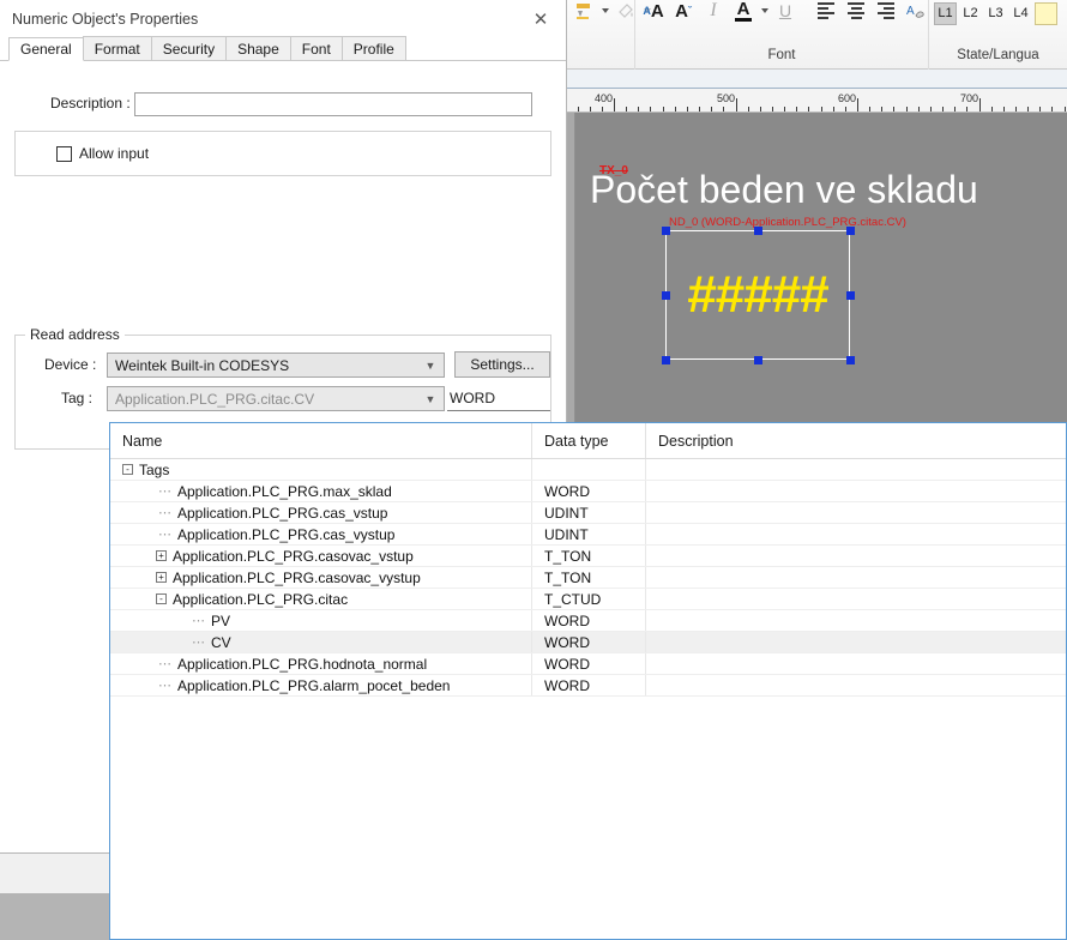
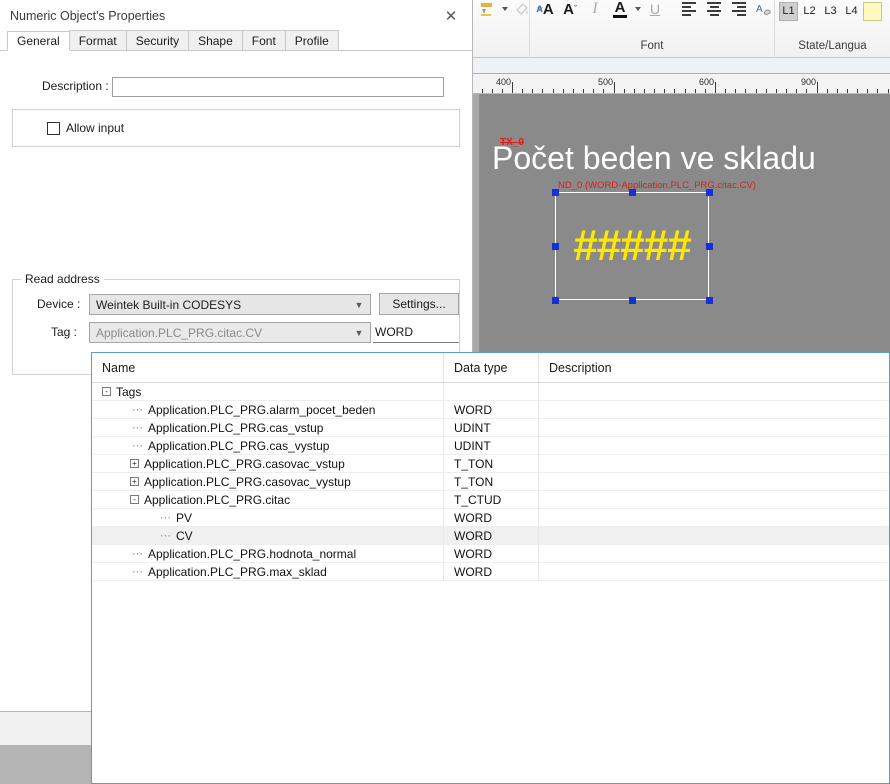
  A
  A
  A
  ˇ
  I
  A
  U
  A
  Font
  L1
  L2
  L3
  L4
  State/Langua
  400
  500
  600
- 700
+ 900
  TX_0
  Počet beden ve skladu
  ND_0 (WORD-Application.PLC_PRG.citac.CV)
  #####
  Numeric Object's Properties
  ✕
  General
  Format
  Security
  Shape
  Font
  Profile
  Description :
  Allow input
  Read address
  Device :
  Weintek Built-in CODESYS
  ▼
  Settings...
  Tag :
  Application.PLC_PRG.citac.CV
  ▼
  WORD
  Name
  Data type
  Description
  -
  Tags
  ⋯
- Application.PLC_PRG.max_sklad
+ Application.PLC_PRG.alarm_pocet_beden
  WORD
  ⋯
  Application.PLC_PRG.cas_vstup
  UDINT
  ⋯
  Application.PLC_PRG.cas_vystup
  UDINT
  +
  Application.PLC_PRG.casovac_vstup
  T_TON
  +
  Application.PLC_PRG.casovac_vystup
  T_TON
  -
  Application.PLC_PRG.citac
  T_CTUD
  ⋯
  PV
  WORD
  ⋯
  CV
  WORD
  ⋯
  Application.PLC_PRG.hodnota_normal
  WORD
  ⋯
- Application.PLC_PRG.alarm_pocet_beden
+ Application.PLC_PRG.max_sklad
  WORD
